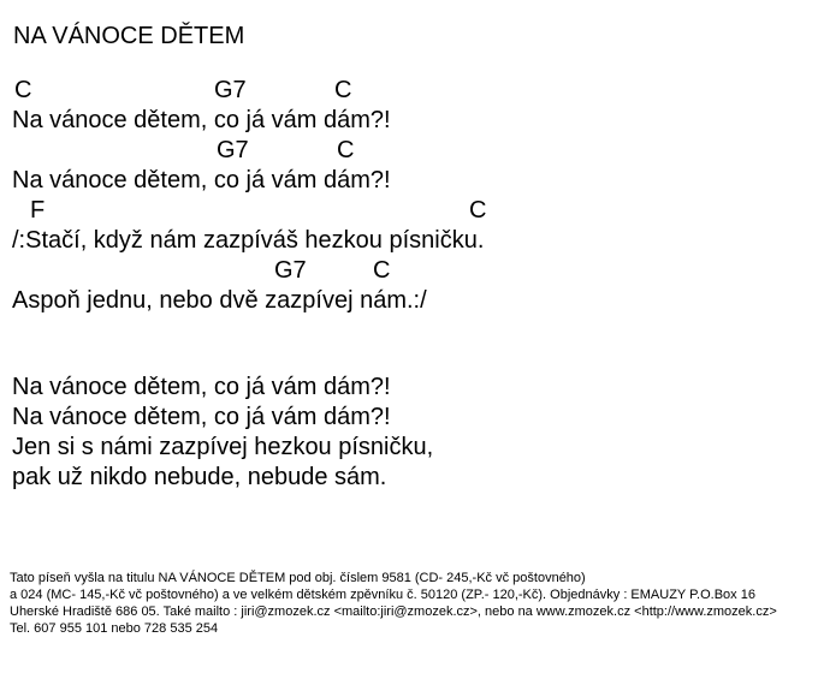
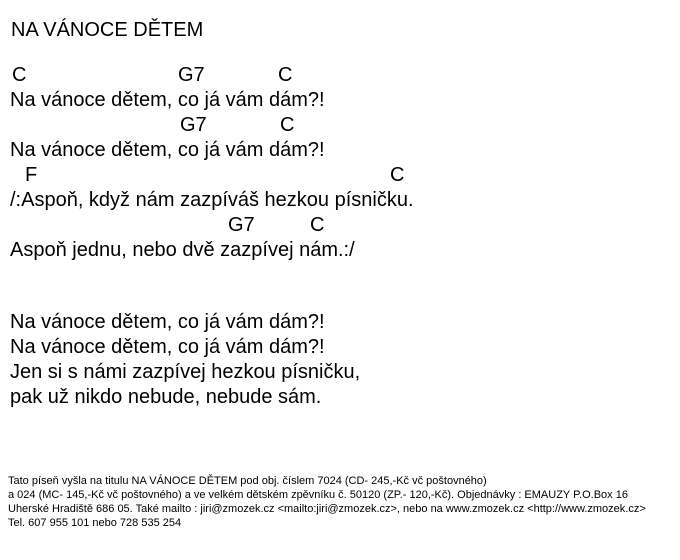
  NA VÁNOCE DĚTEM
  C
  G7
  C
  Na vánoce dětem, co já vám dám?!
  G7
  C
  Na vánoce dětem, co já vám dám?!
  F
  C
- /:Stačí, když nám zazpíváš hezkou písničku.
+ /:Aspoň, když nám zazpíváš hezkou písničku.
  G7
  C
  Aspoň jednu, nebo dvě zazpívej nám.:/
  Na vánoce dětem, co já vám dám?!
  Na vánoce dětem, co já vám dám?!
  Jen si s námi zazpívej hezkou písničku,
  pak už nikdo nebude, nebude sám.
- Tato píseň vyšla na titulu NA VÁNOCE DĚTEM pod obj. číslem 9581 (CD- 245,-Kč vč poštovného)
+ Tato píseň vyšla na titulu NA VÁNOCE DĚTEM pod obj. číslem 7024 (CD- 245,-Kč vč poštovného)
  a 024 (MC- 145,-Kč vč poštovného) a ve velkém dětském zpěvníku č. 50120 (ZP.- 120,-Kč). Objednávky : EMAUZY P.O.Box 16
  Uherské Hradiště 686 05. Také mailto : jiri@zmozek.cz <mailto:jiri@zmozek.cz>, nebo na www.zmozek.cz <http://www.zmozek.cz>
  Tel. 607 955 101 nebo 728 535 254
